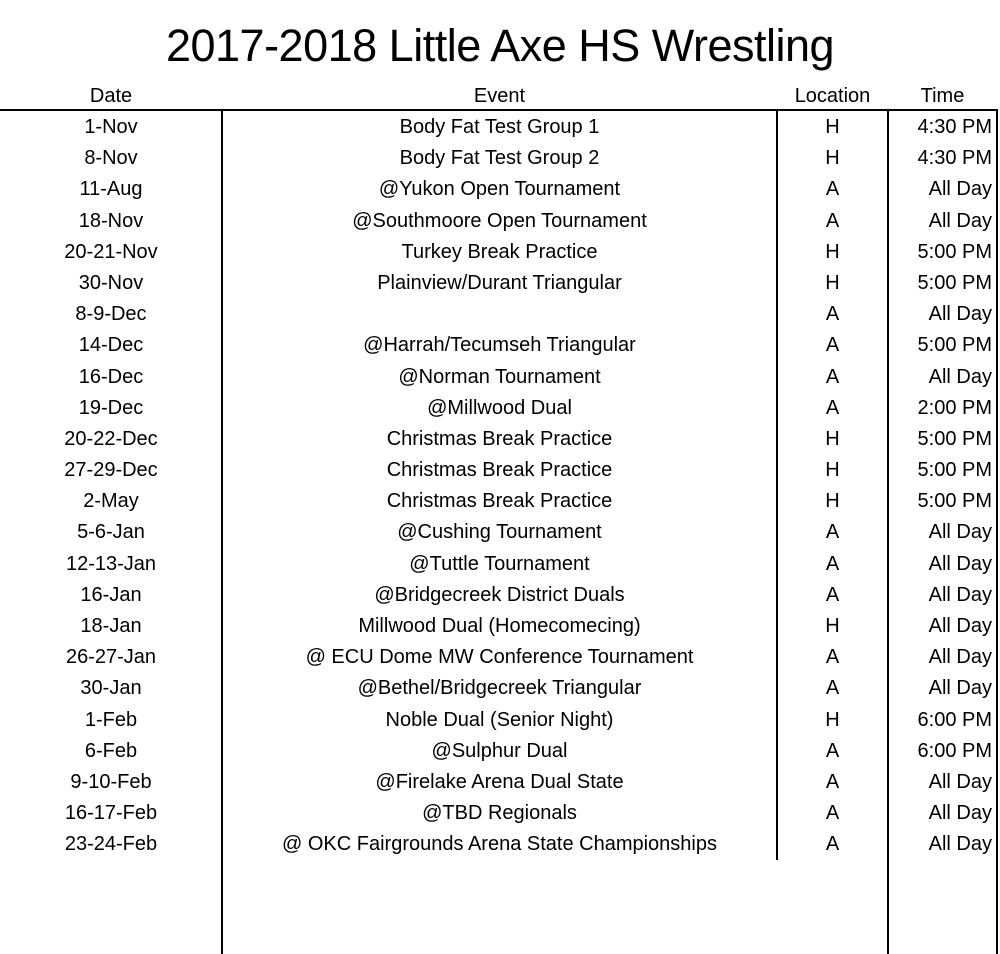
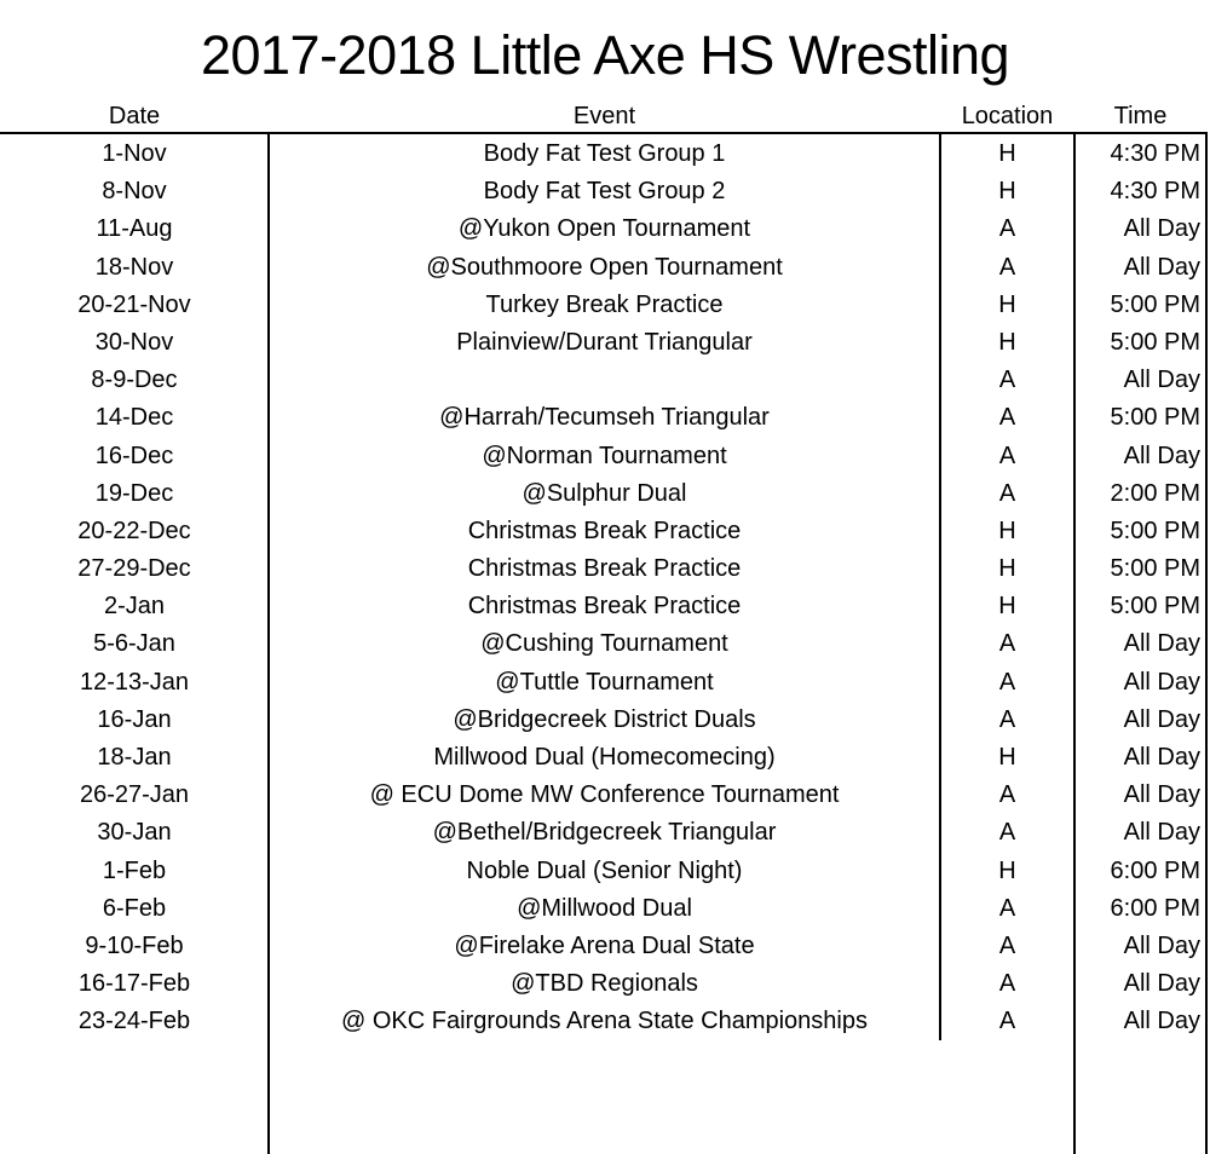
  2017-2018 Little Axe HS Wrestling
  Date
  Event
  Location
  Time
  1-Nov
  Body Fat Test Group 1
  H
  4:30 PM
  8-Nov
  Body Fat Test Group 2
  H
  4:30 PM
  11-Aug
  @Yukon Open Tournament
  A
  All Day
  18-Nov
  @Southmoore Open Tournament
  A
  All Day
  20-21-Nov
  Turkey Break Practice
  H
  5:00 PM
  30-Nov
  Plainview/Durant Triangular
  H
  5:00 PM
  8-9-Dec
  A
  All Day
  14-Dec
  @Harrah/Tecumseh Triangular
  A
  5:00 PM
  16-Dec
  @Norman Tournament
  A
  All Day
  19-Dec
- @Millwood Dual
+ @Sulphur Dual
  A
  2:00 PM
  20-22-Dec
  Christmas Break Practice
  H
  5:00 PM
  27-29-Dec
  Christmas Break Practice
  H
  5:00 PM
- 2-May
+ 2-Jan
  Christmas Break Practice
  H
  5:00 PM
  5-6-Jan
  @Cushing Tournament
  A
  All Day
  12-13-Jan
  @Tuttle Tournament
  A
  All Day
  16-Jan
  @Bridgecreek District Duals
  A
  All Day
  18-Jan
  Millwood Dual (Homecomecing)
  H
  All Day
  26-27-Jan
  @ ECU Dome MW Conference Tournament
  A
  All Day
  30-Jan
  @Bethel/Bridgecreek Triangular
  A
  All Day
  1-Feb
  Noble Dual (Senior Night)
  H
  6:00 PM
  6-Feb
- @Sulphur Dual
+ @Millwood Dual
  A
  6:00 PM
  9-10-Feb
  @Firelake Arena Dual State
  A
  All Day
  16-17-Feb
  @TBD Regionals
  A
  All Day
  23-24-Feb
  @ OKC Fairgrounds Arena State Championships
  A
  All Day
